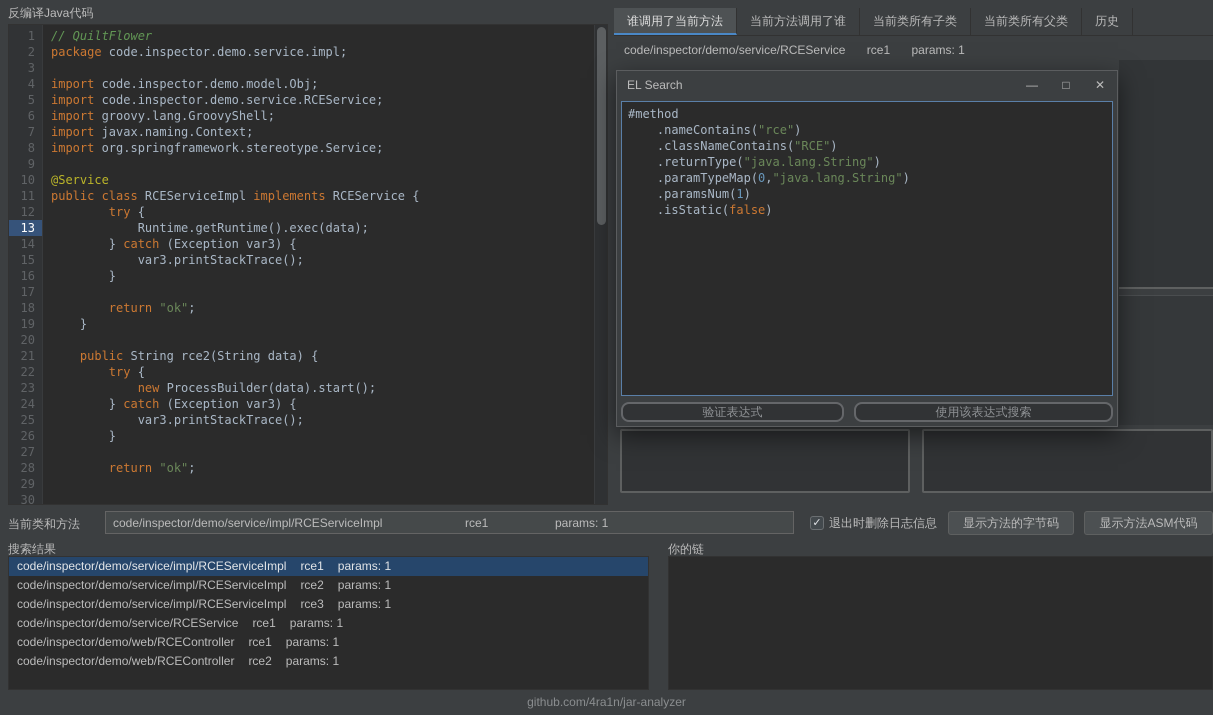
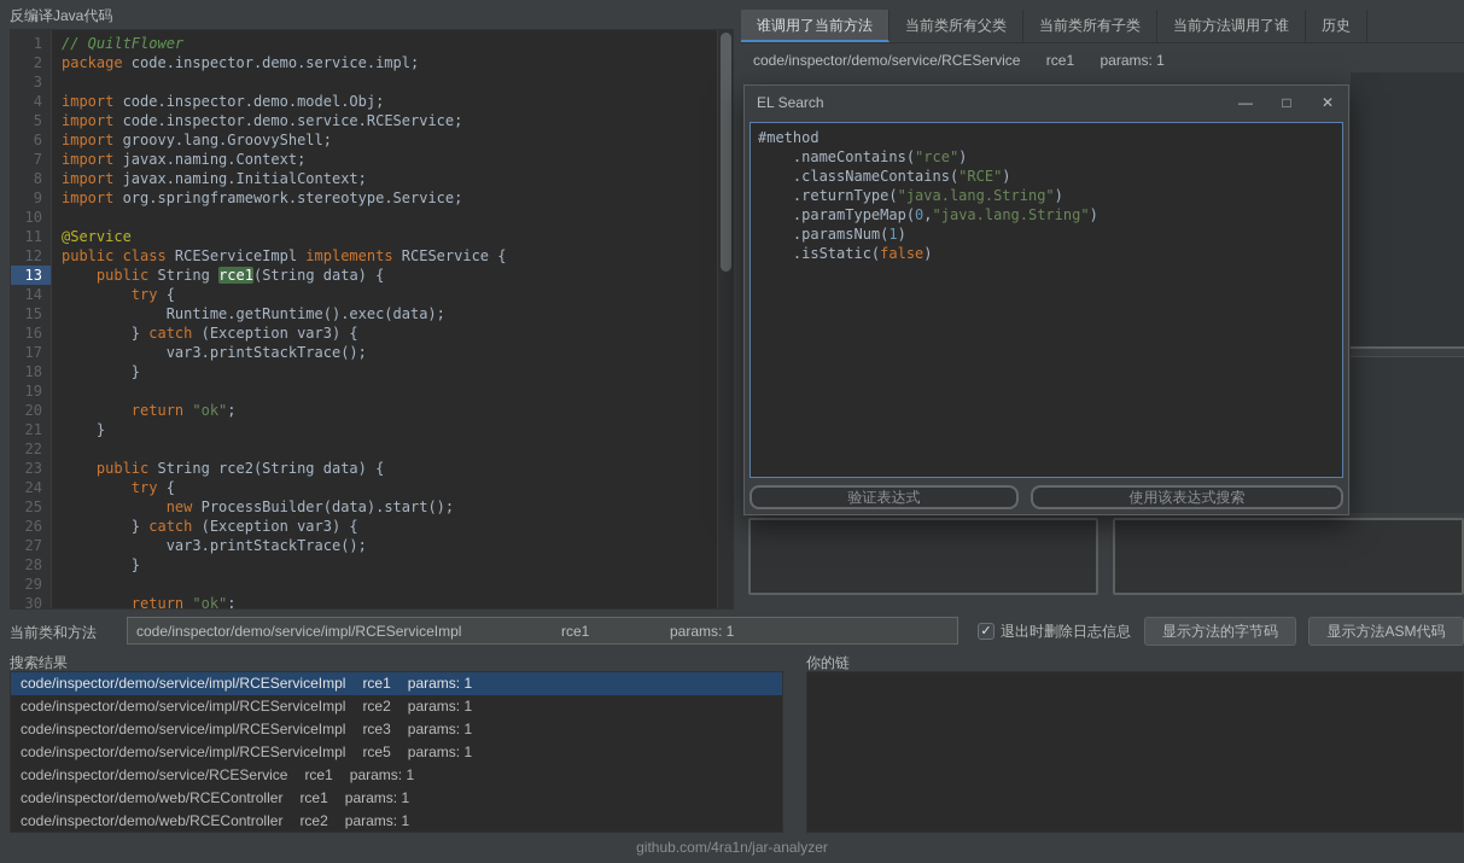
  反编译Java代码
  1
  2
  3
  4
  5
  6
  7
  8
  9
  10
  11
  12
  13
  14
  15
  16
  17
  18
  19
  20
  21
  22
  23
  24
  25
  26
  27
  28
  29
  30
  // QuiltFlower
  package code.inspector.demo.service.impl;
  import code.inspector.demo.model.Obj;
  import code.inspector.demo.service.RCEService;
  import groovy.lang.GroovyShell;
  import javax.naming.Context;
+ import javax.naming.InitialContext;
  import org.springframework.stereotype.Service;
  @Service
  public class RCEServiceImpl implements RCEService {
+ public String rce1(String data) {
  try {
  Runtime.getRuntime().exec(data);
  } catch (Exception var3) {
  var3.printStackTrace();
  }
  return "ok";
  }
  public String rce2(String data) {
  try {
  new ProcessBuilder(data).start();
  } catch (Exception var3) {
  var3.printStackTrace();
  }
  return "ok";
  谁调用了当前方法
- 当前方法调用了谁
+ 当前类所有父类
  当前类所有子类
- 当前类所有父类
+ 当前方法调用了谁
  历史
  code/inspector/demo/service/RCEService rce1 params: 1
  EL Search
  —
  □
  ✕
  #method
  .nameContains("rce")
  .classNameContains("RCE")
  .returnType("java.lang.String")
  .paramTypeMap(0,"java.lang.String")
  .paramsNum(1)
  .isStatic(false)
  验证表达式
  使用该表达式搜索
  当前类和方法
  code/inspector/demo/service/impl/RCEServiceImpl
  rce1
  params: 1
  ✓
  退出时删除日志信息
  显示方法的字节码
  显示方法ASM代码
  搜索结果
  code/inspector/demo/service/impl/RCEServiceImpl rce1 params: 1
  code/inspector/demo/service/impl/RCEServiceImpl rce2 params: 1
  code/inspector/demo/service/impl/RCEServiceImpl rce3 params: 1
+ code/inspector/demo/service/impl/RCEServiceImpl rce5 params: 1
  code/inspector/demo/service/RCEService rce1 params: 1
  code/inspector/demo/web/RCEController rce1 params: 1
  code/inspector/demo/web/RCEController rce2 params: 1
  你的链
  github.com/4ra1n/jar-analyzer
